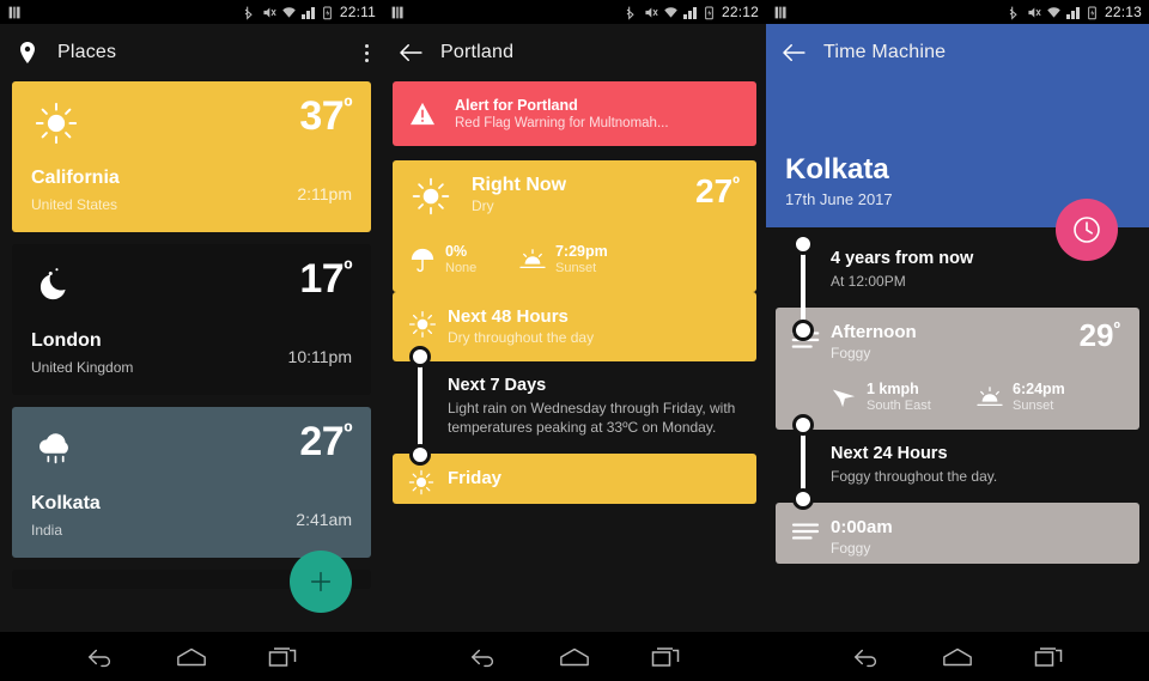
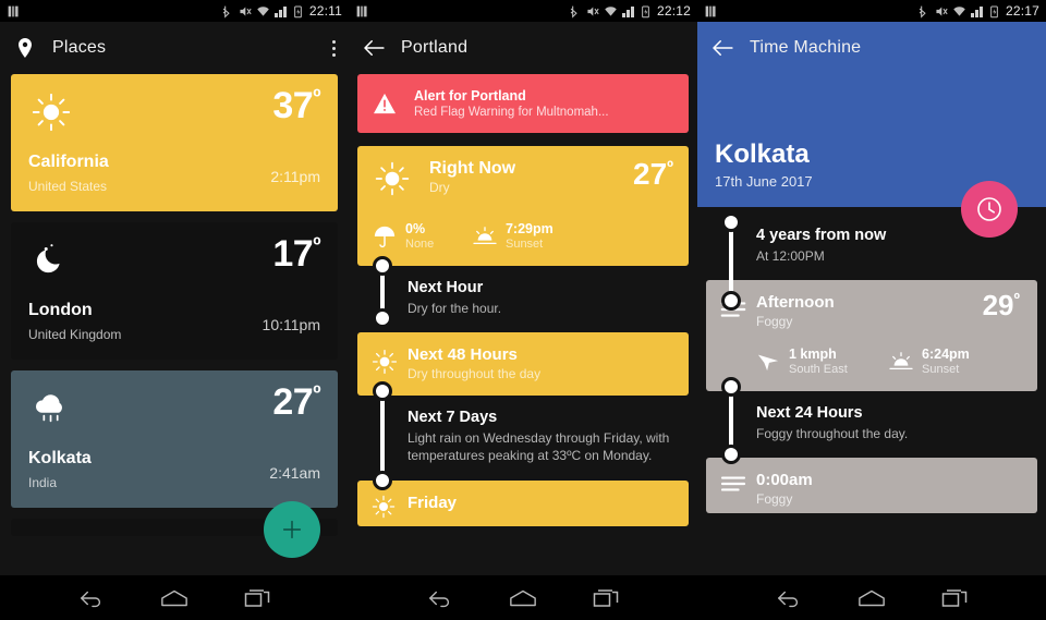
  22:11
  Places
  37º
  California
  United States
  2:11pm
  17º
  London
  United Kingdom
  10:11pm
  27º
  Kolkata
  India
  2:41am
  22:12
  Portland
  Alert for Portland
  Red Flag Warning for Multnomah...
  Right Now
  Dry
  27º
  0%
  None
  7:29pm
  Sunset
+ Next Hour
+ Dry for the hour.
  Next 48 Hours
  Dry throughout the day
  Next 7 Days
  Light rain on Wednesday through Friday, with temperatures peaking at 33ºC on Monday.
  Friday
- 22:13
+ 22:17
  Time Machine
  Kolkata
  17th June 2017
  4 years from now
  At 12:00PM
  Afternoon
  Foggy
  29º
  1 kmph
  South East
  6:24pm
  Sunset
  Next 24 Hours
  Foggy throughout the day.
  0:00am
  Foggy
